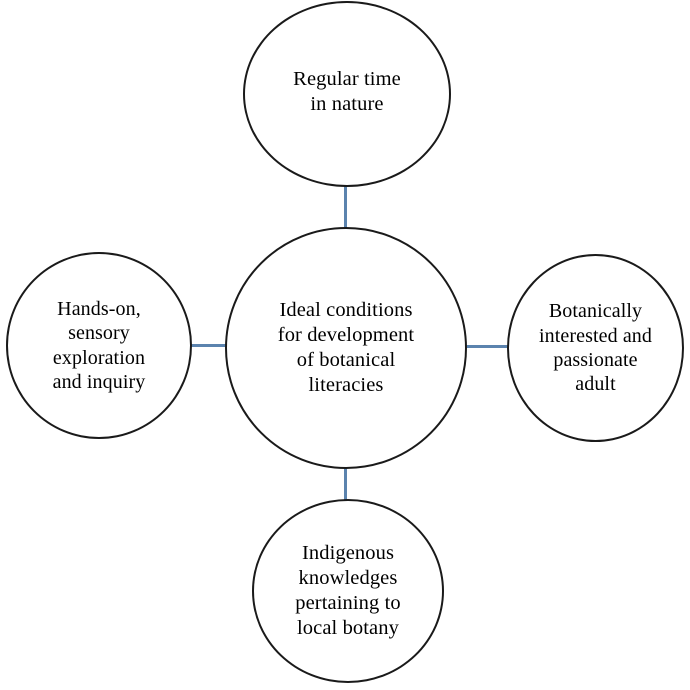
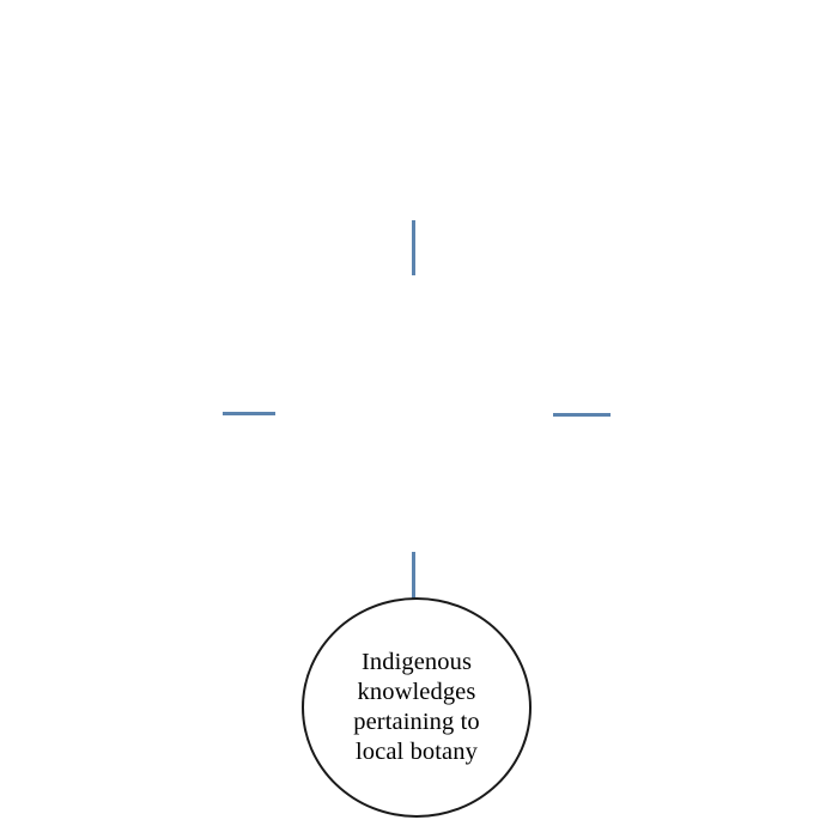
- Regular time
- in nature
- Hands-on,
- sensory
- exploration
- and inquiry
- Ideal conditions
- for development
- of botanical
- literacies
- Botanically
- interested and
- passionate
- adult
  Indigenous
  knowledges
  pertaining to
  local botany
